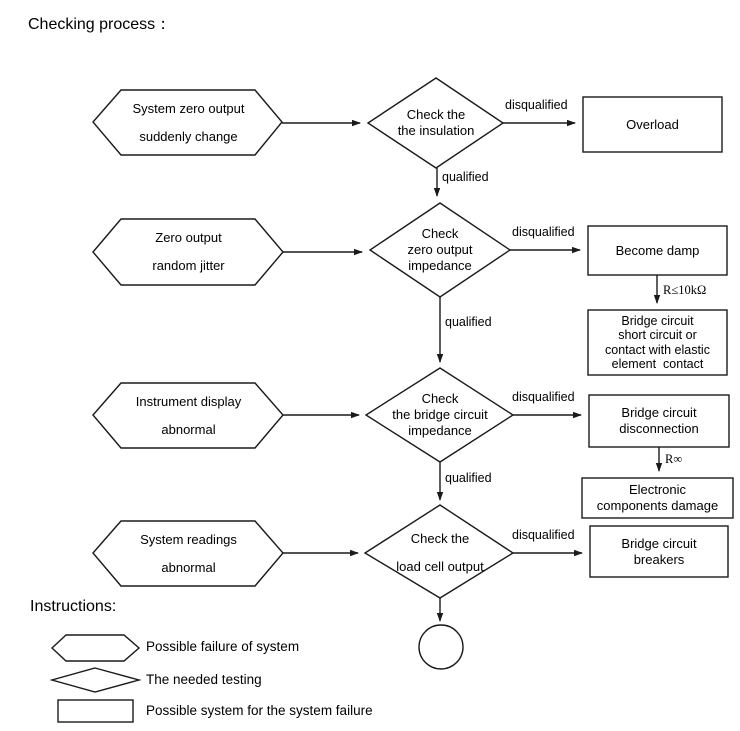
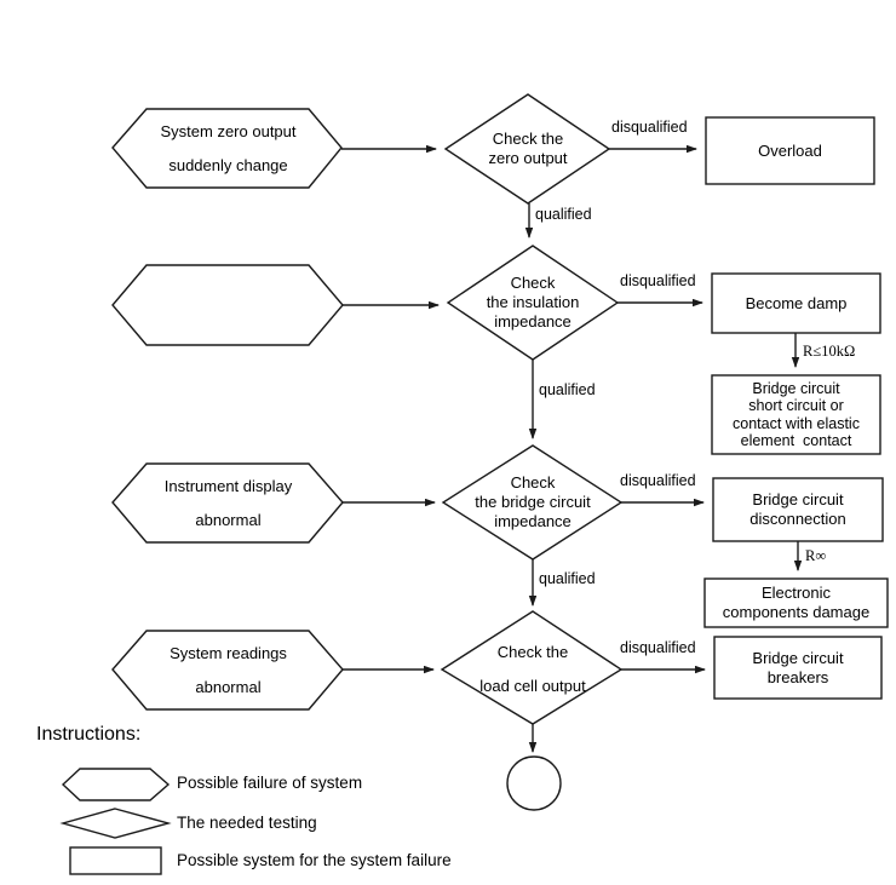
- Checking process：
  System zero output
  suddenly change
  Check the
- the insulation
+ zero output
  Overload
  disqualified
  qualified
- Zero output
- random jitter
  Check
- zero output
+ the insulation
  impedance
  Become damp
  Bridge circuit
  short circuit or
  contact with elastic
  element contact
  disqualified
  qualified
  R≤10kΩ
  Instrument display
  abnormal
  Check
  the bridge circuit
  impedance
  Bridge circuit
  disconnection
  Electronic
  components damage
  disqualified
  qualified
  R∞
  System readings
  abnormal
  Check the
  load cell output
  Bridge circuit
  breakers
  disqualified
  Instructions:
  Possible failure of system
  The needed testing
  Possible system for the system failure
